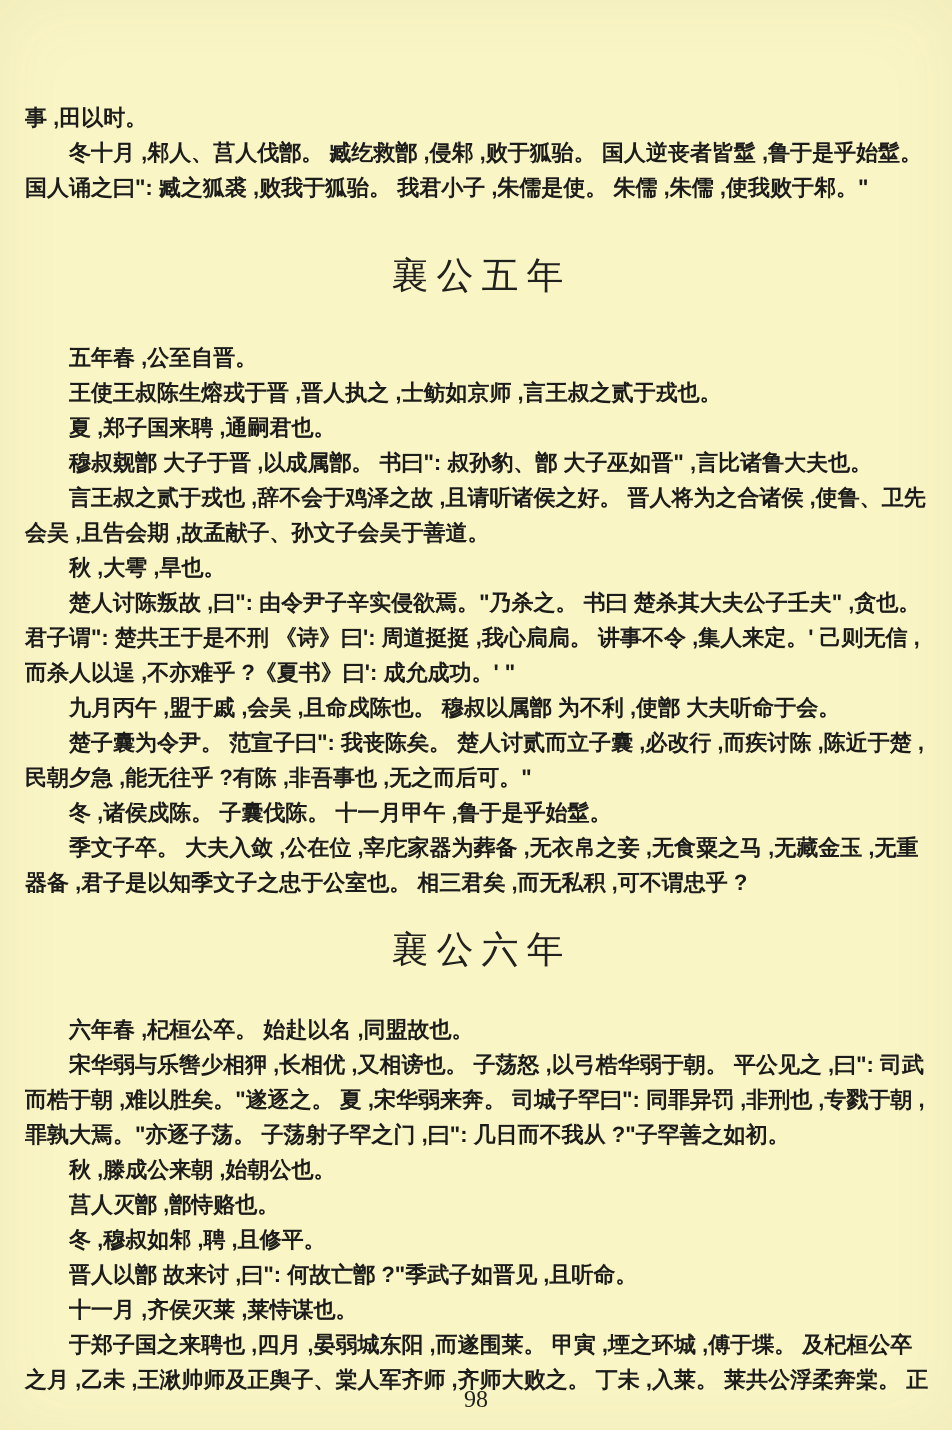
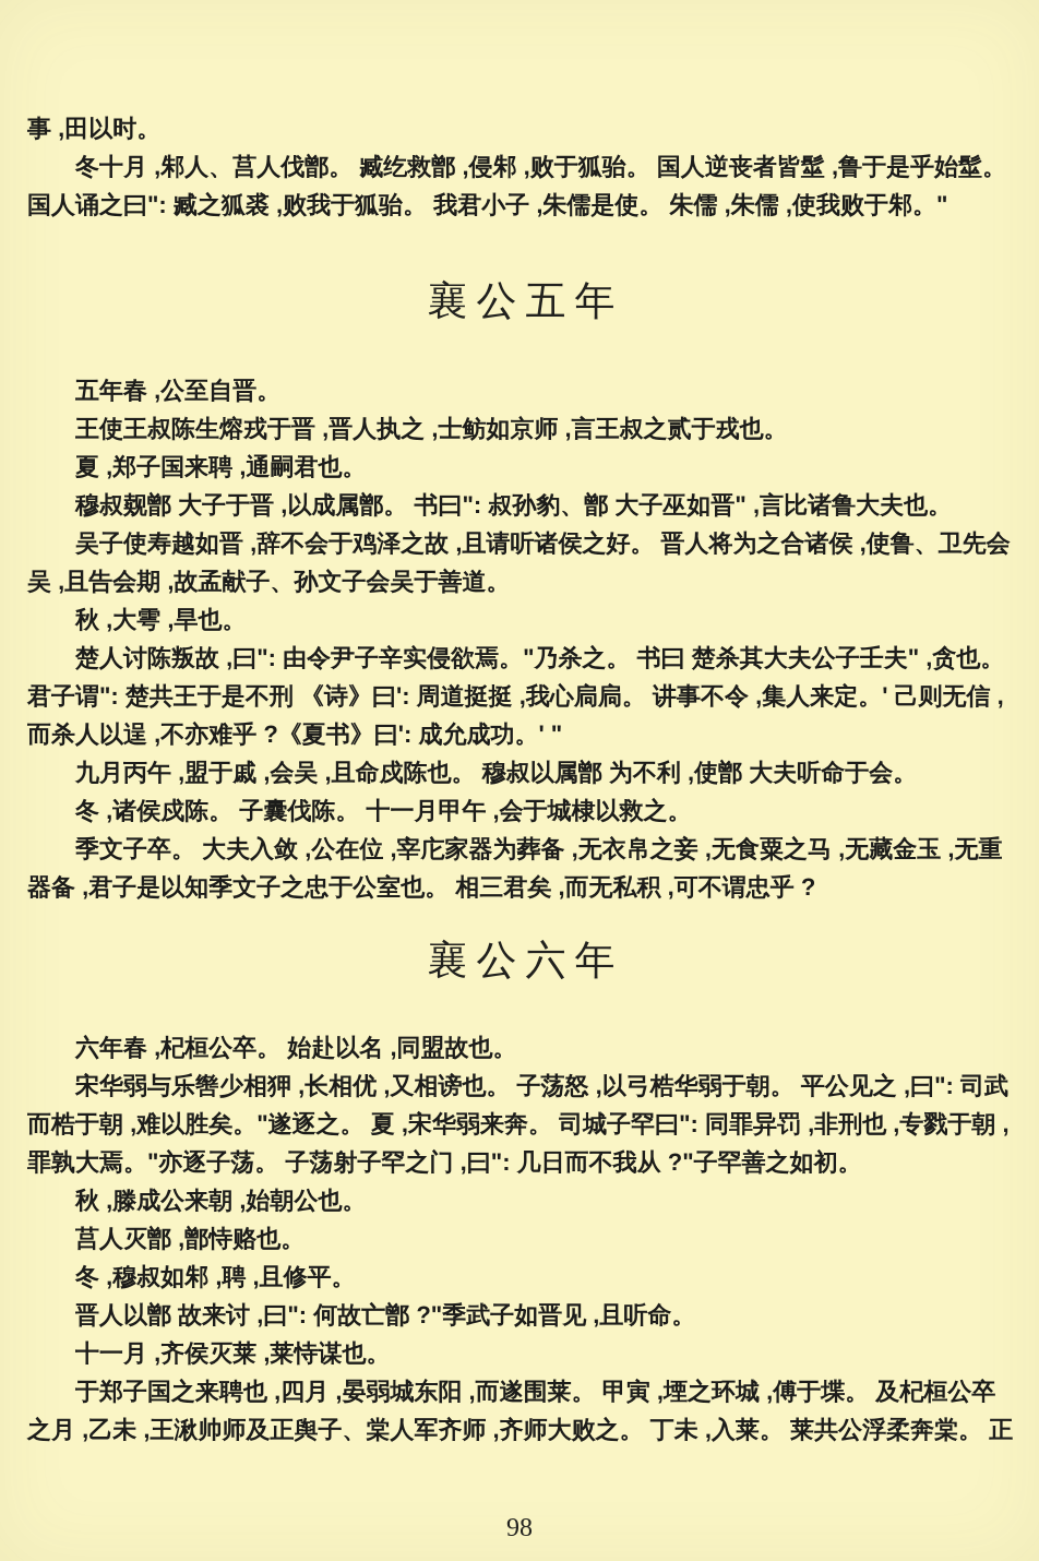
  事 ,田以时。
  冬十月 ,邾人、莒人伐鄫。 臧纥救鄫 ,侵邾 ,败于狐骀。 国人逆丧者皆髽 ,鲁于是乎始髽。 国人诵之曰": 臧之狐裘 ,败我于狐骀。 我君小子 ,朱儒是使。 朱儒 ,朱儒 ,使我败于邾。"
  襄公五年
  五年春 ,公至自晋。
  王使王叔陈生熔戎于晋 ,晋人执之 ,士鲂如京师 ,言王叔之贰于戎也。
  夏 ,郑子国来聘 ,通嗣君也。
  穆叔觌鄫 大子于晋 ,以成属鄫。 书曰": 叔孙豹、鄫 大子巫如晋" ,言比诸鲁大夫也。
- 言王叔之贰于戎也 ,辞不会于鸡泽之故 ,且请听诸侯之好。 晋人将为之合诸侯 ,使鲁、卫先会吴 ,且告会期 ,故孟献子、孙文子会吴于善道。
+ 吴子使寿越如晋 ,辞不会于鸡泽之故 ,且请听诸侯之好。 晋人将为之合诸侯 ,使鲁、卫先会吴 ,且告会期 ,故孟献子、孙文子会吴于善道。
  秋 ,大雩 ,旱也。
  楚人讨陈叛故 ,曰": 由令尹子辛实侵欲焉。"乃杀之。 书曰 楚杀其大夫公子壬夫" ,贪也。 君子谓": 楚共王于是不刑 《诗》曰': 周道挺挺 ,我心扃扃。 讲事不令 ,集人来定。' 己则无信 ,而杀人以逞 ,不亦难乎 ?《夏书》曰': 成允成功。' "
  九月丙午 ,盟于戚 ,会吴 ,且命戍陈也。 穆叔以属鄫 为不利 ,使鄫 大夫听命于会。
- 楚子囊为令尹。 范宣子曰": 我丧陈矣。 楚人讨贰而立子囊 ,必改行 ,而疾讨陈 ,陈近于楚 ,民朝夕急 ,能无往乎 ?有陈 ,非吾事也 ,无之而后可。"
- 冬 ,诸侯戍陈。 子囊伐陈。 十一月甲午 ,鲁于是乎始髽。
+ 冬 ,诸侯戍陈。 子囊伐陈。 十一月甲午 ,会于城棣以救之。
  季文子卒。 大夫入敛 ,公在位 ,宰庀家器为葬备 ,无衣帛之妾 ,无食粟之马 ,无藏金玉 ,无重器备 ,君子是以知季文子之忠于公室也。 相三君矣 ,而无私积 ,可不谓忠乎 ?
  襄公六年
  六年春 ,杞桓公卒。 始赴以名 ,同盟故也。
  宋华弱与乐辔少相狎 ,长相优 ,又相谤也。 子荡怒 ,以弓梏华弱于朝。 平公见之 ,曰": 司武而梏于朝 ,难以胜矣。"遂逐之。 夏 ,宋华弱来奔。 司城子罕曰": 同罪异罚 ,非刑也 ,专戮于朝 ,罪孰大焉。"亦逐子荡。 子荡射子罕之门 ,曰": 几日而不我从 ?"子罕善之如初。
  秋 ,滕成公来朝 ,始朝公也。
  莒人灭鄫 ,鄫恃赂也。
  冬 ,穆叔如邾 ,聘 ,且修平。
  晋人以鄫 故来讨 ,曰": 何故亡鄫 ?"季武子如晋见 ,且听命。
  十一月 ,齐侯灭莱 ,莱恃谋也。
  于郑子国之来聘也 ,四月 ,晏弱城东阳 ,而遂围莱。 甲寅 ,堙之环城 ,傅于堞。 及杞桓公卒之月 ,乙未 ,王湫帅师及正舆子、棠人军齐师 ,齐师大败之。 丁未 ,入莱。 莱共公浮柔奔棠。 正
  98
